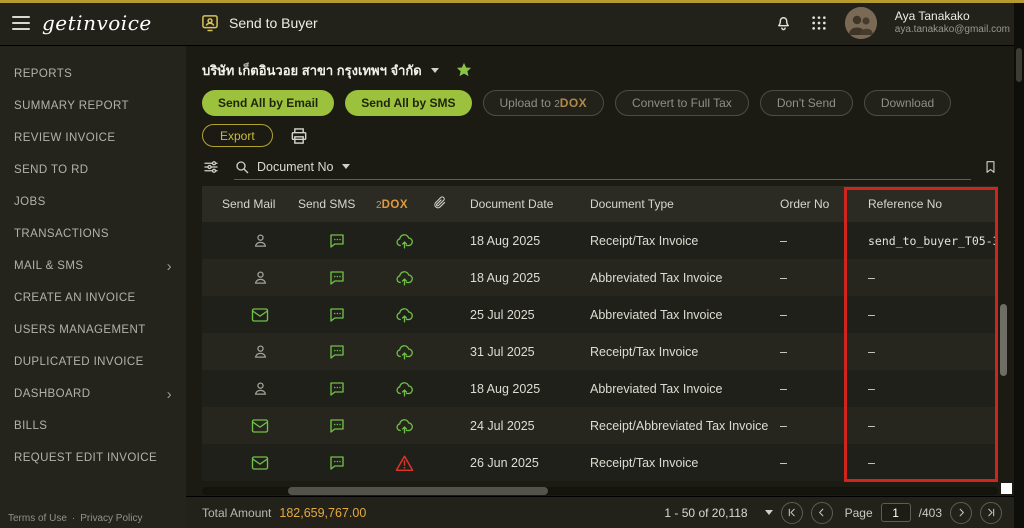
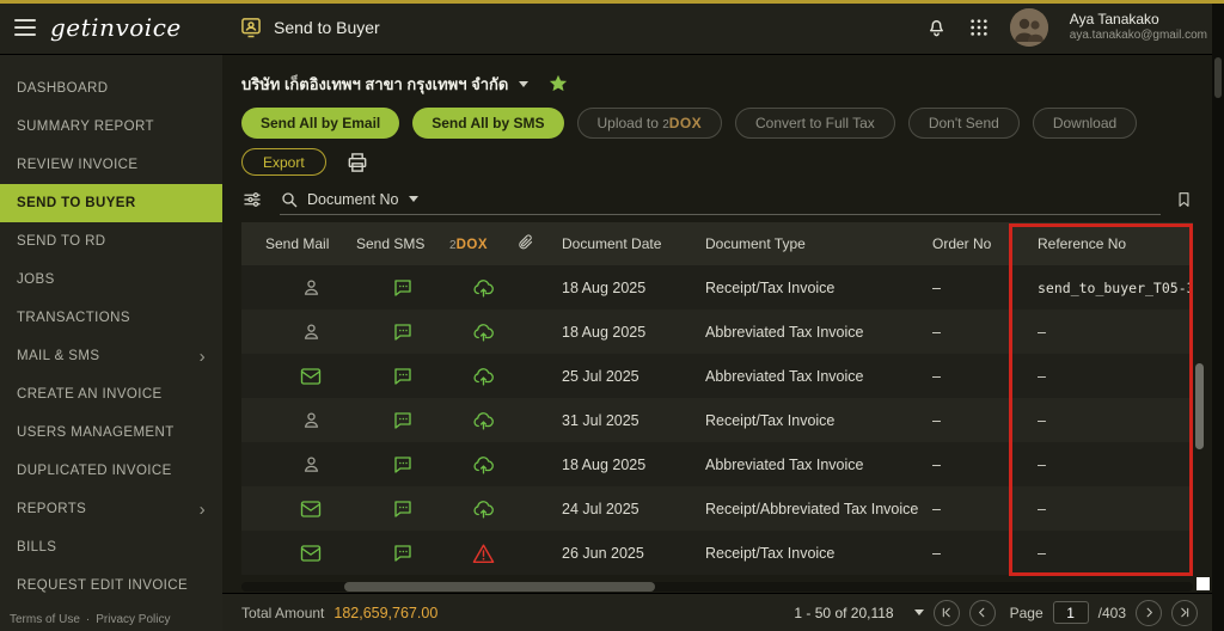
  getinvoice
  Send to Buyer
  Aya Tanakako
  aya.tanakako@gmail.com
- REPORTS
+ DASHBOARD
  SUMMARY REPORT
  REVIEW INVOICE
+ SEND TO BUYER
  SEND TO RD
  JOBS
  TRANSACTIONS
  MAIL & SMS
  ›
  CREATE AN INVOICE
  USERS MANAGEMENT
  DUPLICATED INVOICE
- DASHBOARD
+ REPORTS
  ›
  BILLS
  REQUEST EDIT INVOICE
  Terms of Use · Privacy Policy
- บริษัท เก็ตอินวอย สาขา กรุงเทพฯ จำกัด
+ บริษัท เก็ตอิงเทพฯ สาขา กรุงเทพฯ จำกัด
  Send All by Email
  Send All by SMS
  Upload to 2DOX
  Convert to Full Tax
  Don't Send
  Download
  Export
  Document No
  Send Mail
  Send SMS
  2DOX
  Document Date
  Document Type
  Order No
  Reference No
  18 Aug 2025
  Receipt/Tax Invoice
  –
  send_to_buyer_T05-3
  18 Aug 2025
  Abbreviated Tax Invoice
  –
  –
  25 Jul 2025
  Abbreviated Tax Invoice
  –
  –
  31 Jul 2025
  Receipt/Tax Invoice
  –
  –
  18 Aug 2025
  Abbreviated Tax Invoice
  –
  –
  24 Jul 2025
  Receipt/Abbreviated Tax Invoice
  –
  –
  26 Jun 2025
  Receipt/Tax Invoice
  –
  –
  Total Amount
  182,659,767.00
  1 - 50 of 20,118
  Page
  1
  /403
